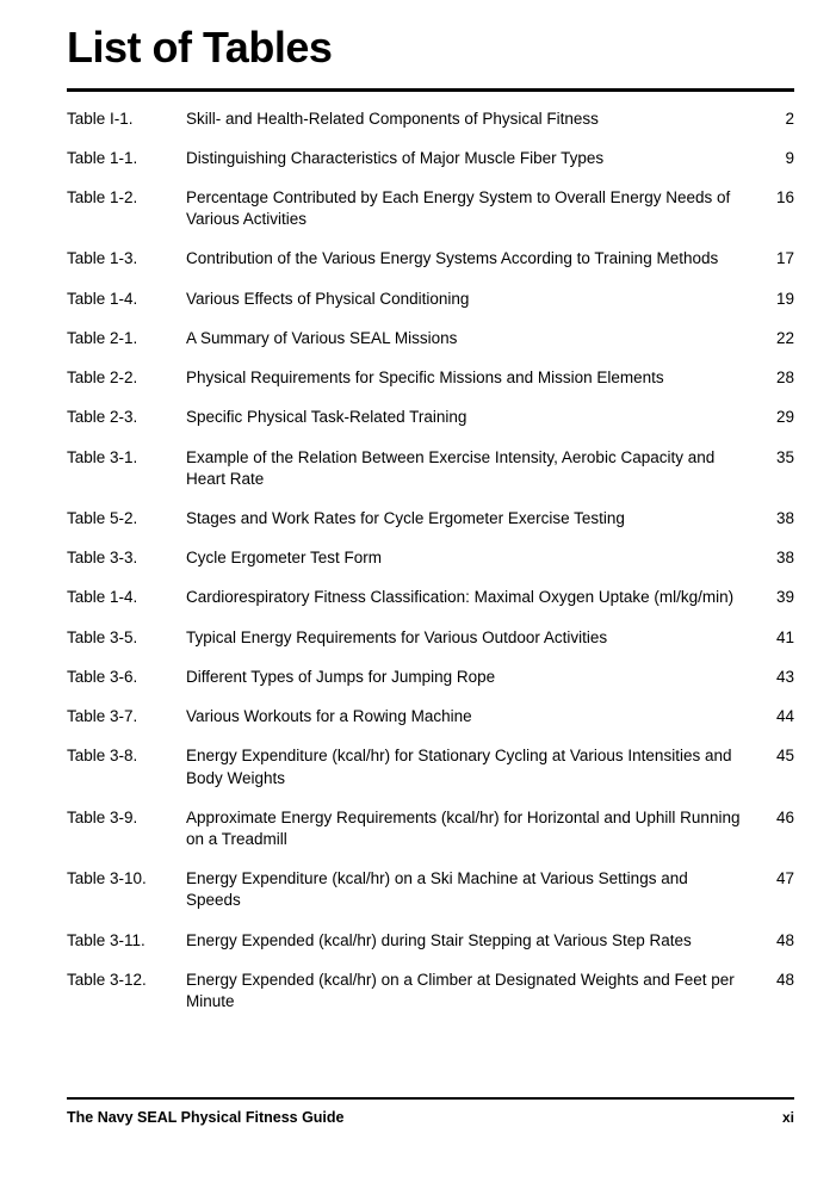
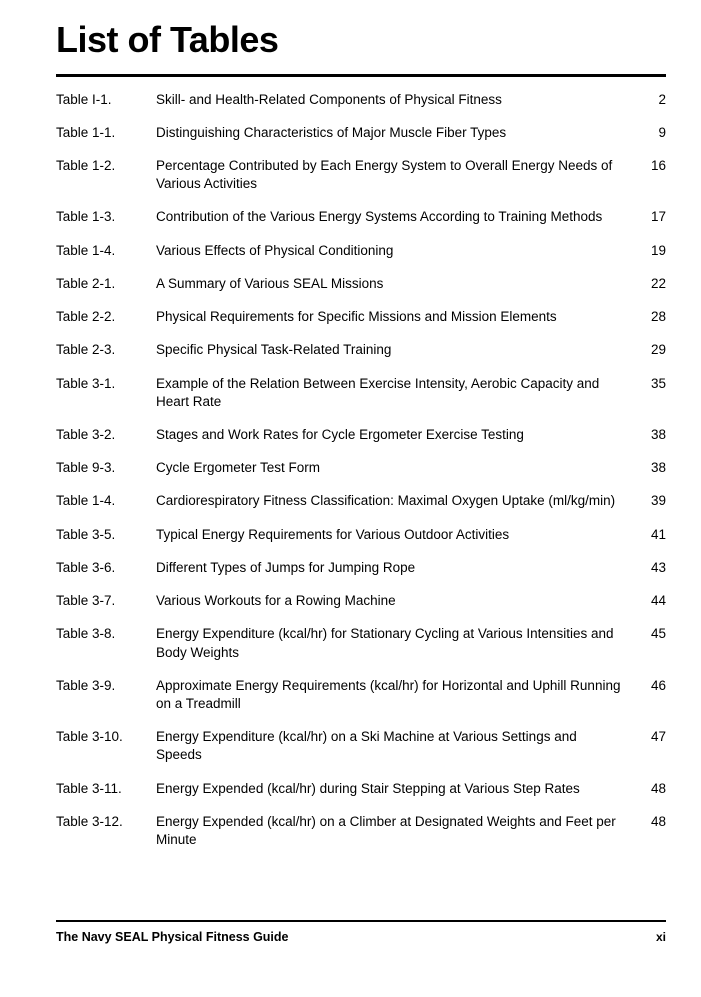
  List of Tables
  Table I-1.	Skill- and Health-Related Components of Physical Fitness	2
  Table 1-1.	Distinguishing Characteristics of Major Muscle Fiber Types	9
  Table 1-2.	Percentage Contributed by Each Energy System to Overall Energy Needs of Various Activities	16
  Table 1-3.	Contribution of the Various Energy Systems According to Training Methods	17
  Table 1-4.	Various Effects of Physical Conditioning	19
  Table 2-1.	A Summary of Various SEAL Missions	22
  Table 2-2.	Physical Requirements for Specific Missions and Mission Elements	28
  Table 2-3.	Specific Physical Task-Related Training	29
  Table 3-1.	Example of the Relation Between Exercise Intensity, Aerobic Capacity and Heart Rate	35
- Table 5-2.	Stages and Work Rates for Cycle Ergometer Exercise Testing	38
+ Table 3-2.	Stages and Work Rates for Cycle Ergometer Exercise Testing	38
- Table 3-3.	Cycle Ergometer Test Form	38
+ Table 9-3.	Cycle Ergometer Test Form	38
  Table 1-4.	Cardiorespiratory Fitness Classification: Maximal Oxygen Uptake (ml/kg/min)	39
  Table 3-5.	Typical Energy Requirements for Various Outdoor Activities	41
  Table 3-6.	Different Types of Jumps for Jumping Rope	43
  Table 3-7.	Various Workouts for a Rowing Machine	44
  Table 3-8.	Energy Expenditure (kcal/hr) for Stationary Cycling at Various Intensities and Body Weights	45
  Table 3-9.	Approximate Energy Requirements (kcal/hr) for Horizontal and Uphill Running on a Treadmill	46
  Table 3-10.	Energy Expenditure (kcal/hr) on a Ski Machine at Various Settings and Speeds	47
  Table 3-11.	Energy Expended (kcal/hr) during Stair Stepping at Various Step Rates	48
  Table 3-12.	Energy Expended (kcal/hr) on a Climber at Designated Weights and Feet per Minute	48
  The Navy SEAL Physical Fitness Guide
  xi
